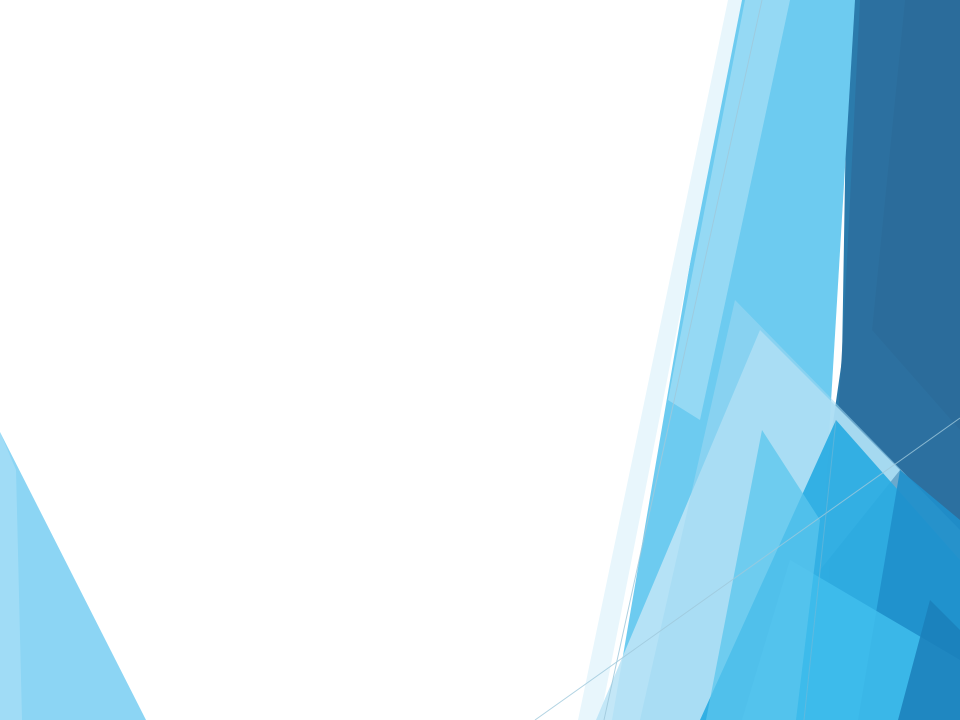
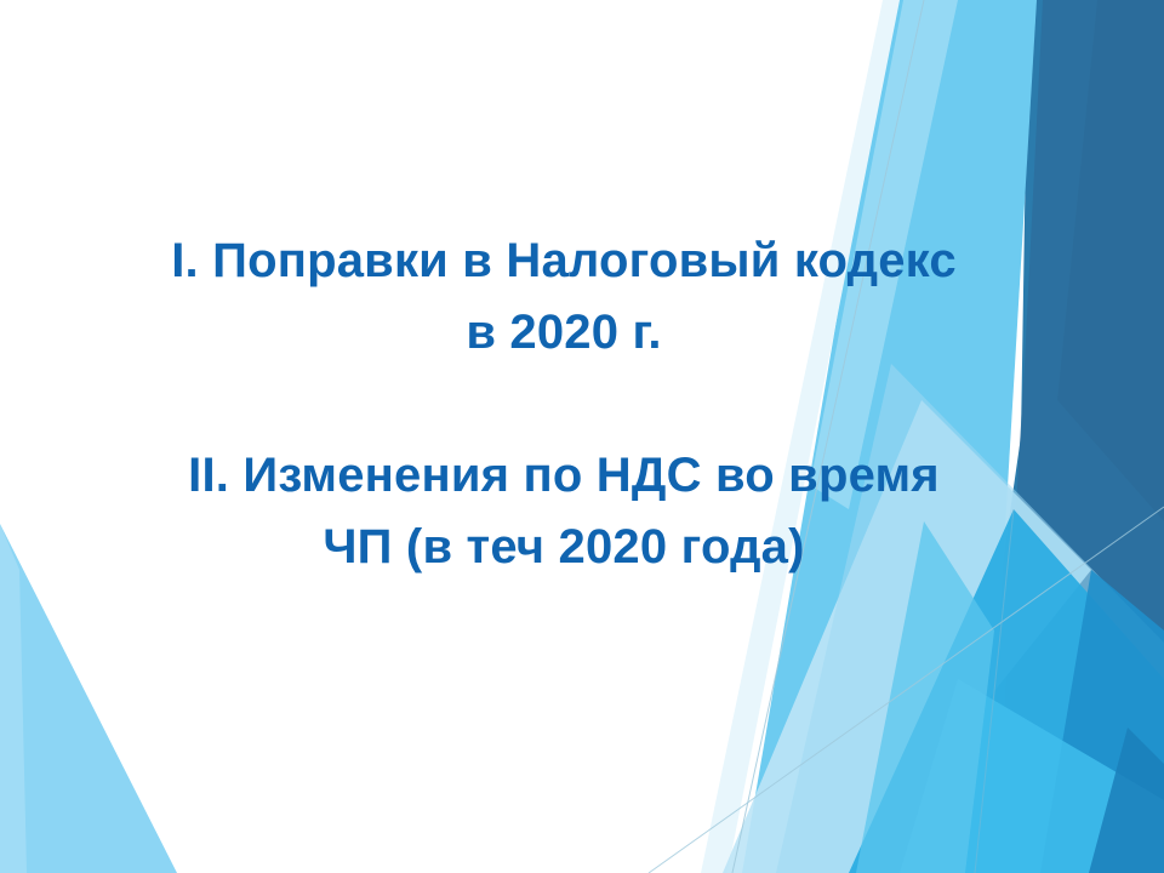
+ I. Поправки в Налоговый кодекс
+ в 2020 г.
+ II. Изменения по НДС во время
+ ЧП (в теч 2020 года)
